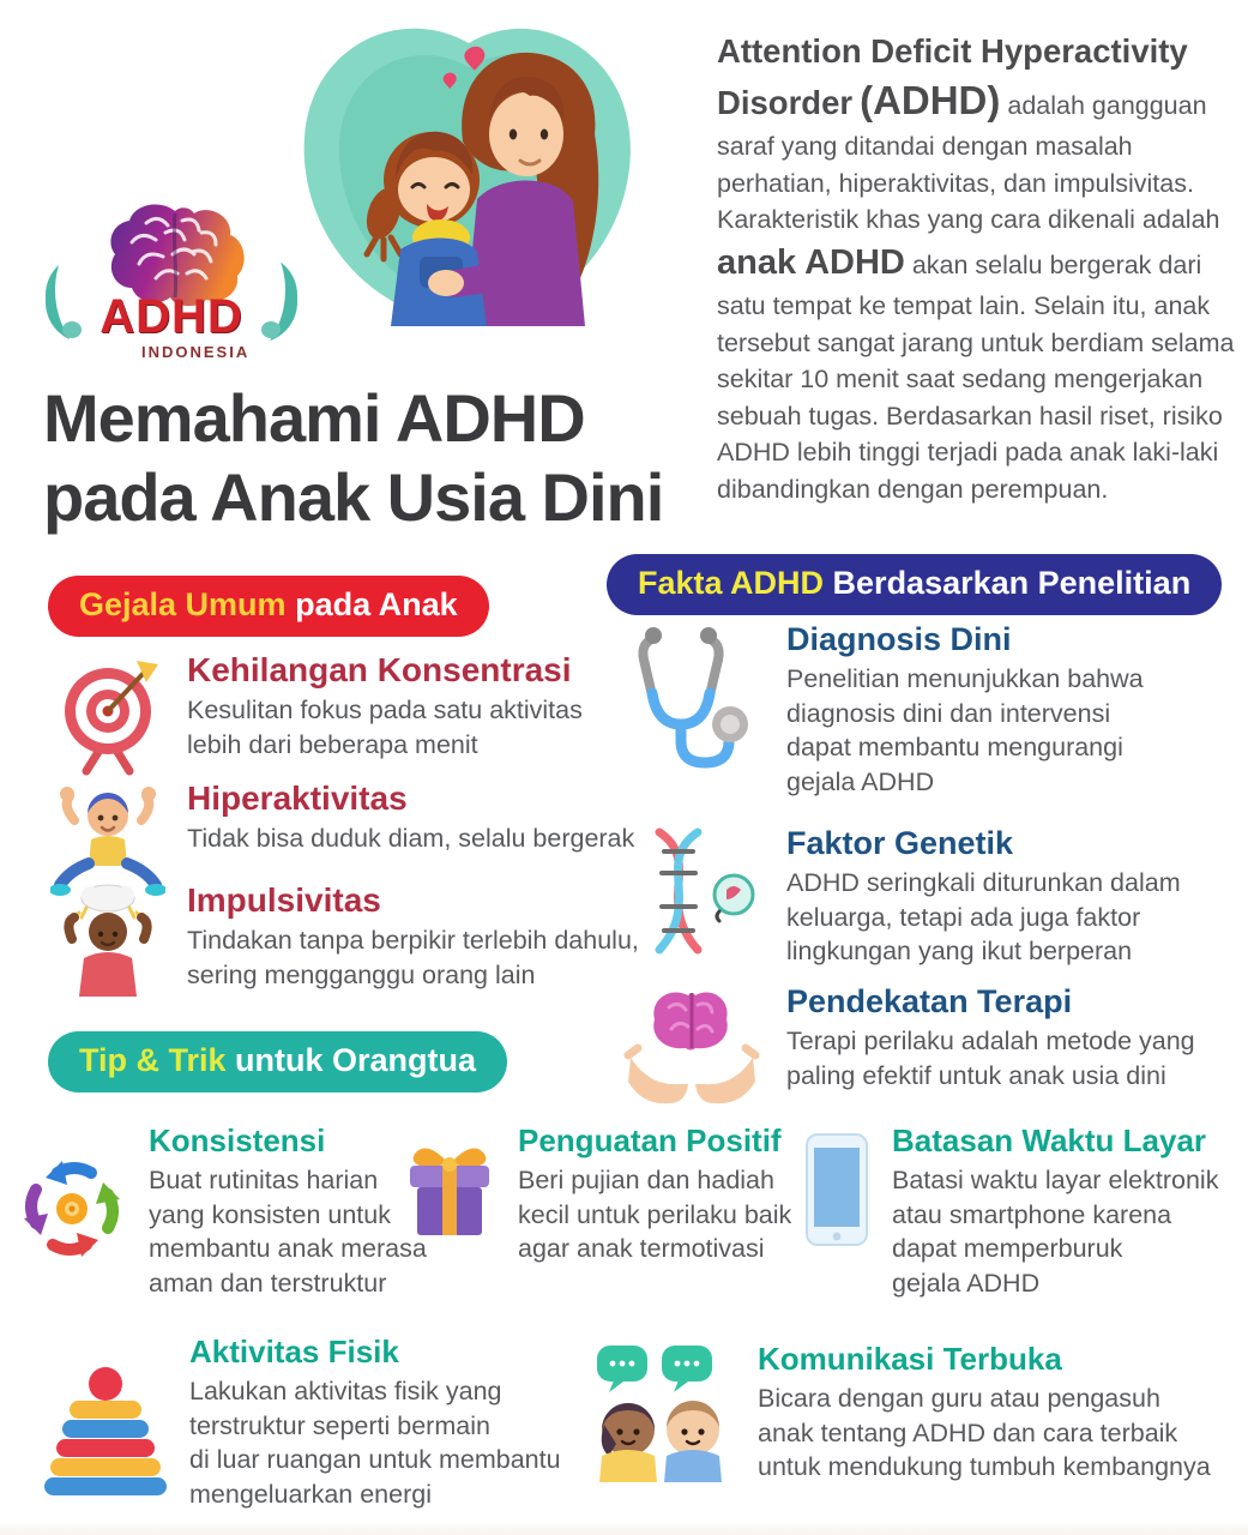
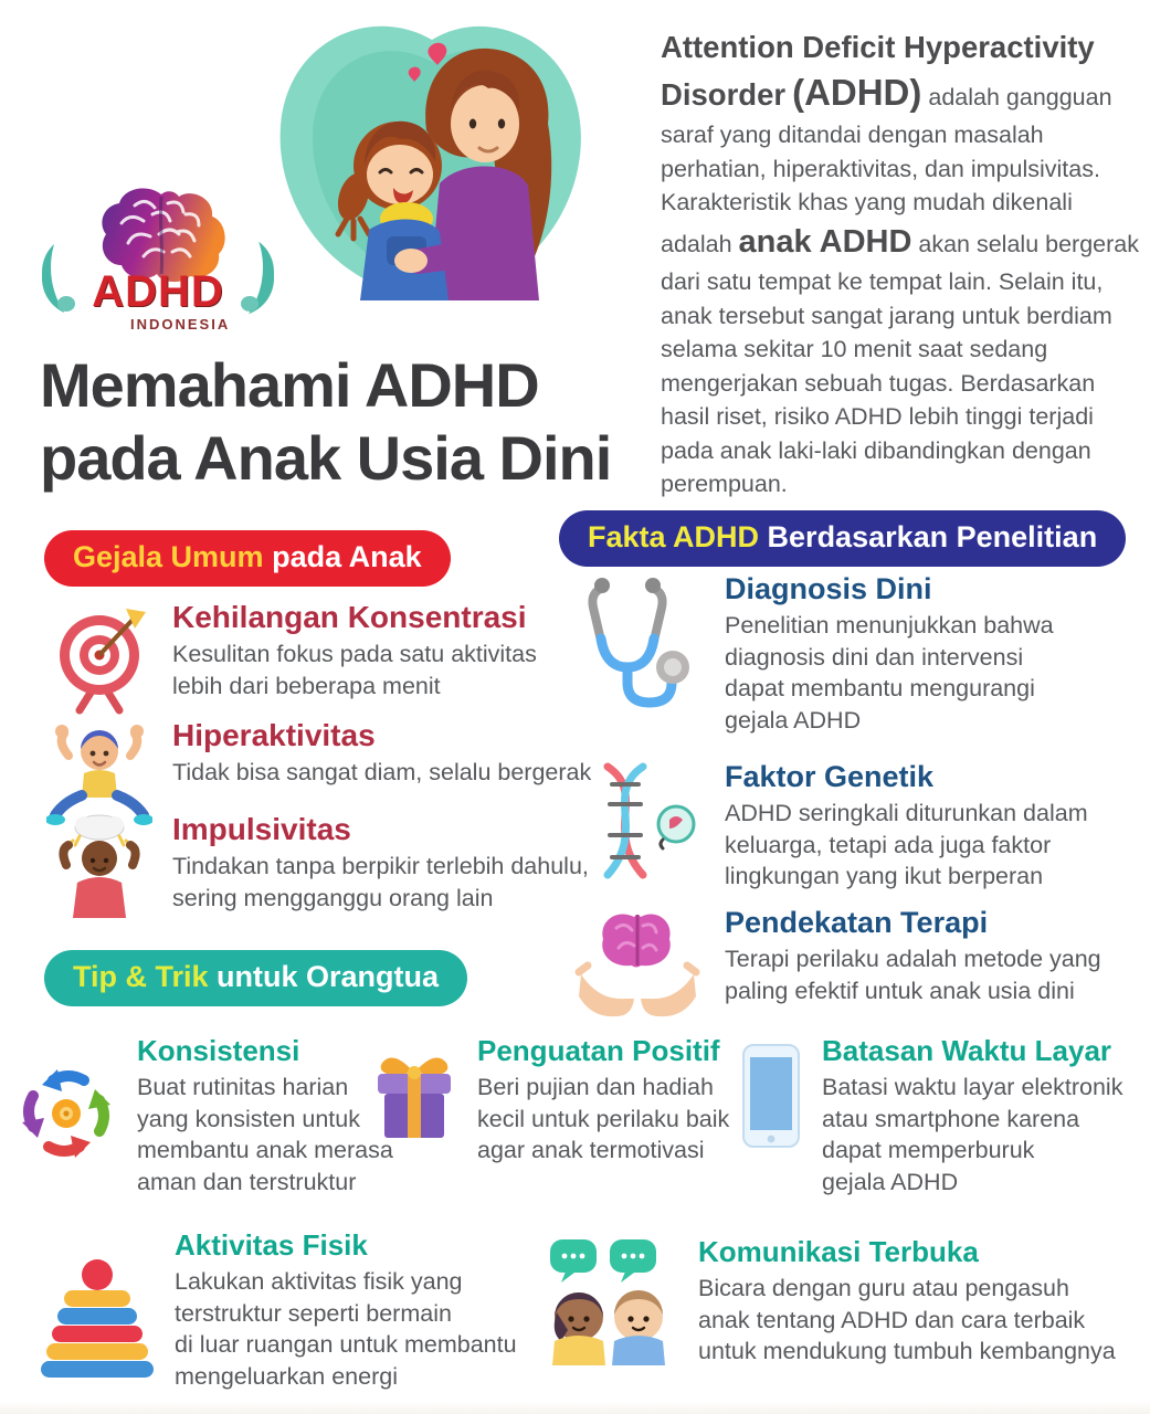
  ADHD
  INDONESIA
- Attention Deficit Hyperactivity Disorder (ADHD) adalah gangguan saraf yang ditandai dengan masalah perhatian, hiperaktivitas, dan impulsivitas. Karakteristik khas yang cara dikenali adalah anak ADHD akan selalu bergerak dari satu tempat ke tempat lain. Selain itu, anak tersebut sangat jarang untuk berdiam selama sekitar 10 menit saat sedang mengerjakan sebuah tugas. Berdasarkan hasil riset, risiko ADHD lebih tinggi terjadi pada anak laki-laki dibandingkan dengan perempuan.
+ Attention Deficit Hyperactivity Disorder (ADHD) adalah gangguan saraf yang ditandai dengan masalah perhatian, hiperaktivitas, dan impulsivitas. Karakteristik khas yang mudah dikenali adalah anak ADHD akan selalu bergerak dari satu tempat ke tempat lain. Selain itu, anak tersebut sangat jarang untuk berdiam selama sekitar 10 menit saat sedang mengerjakan sebuah tugas. Berdasarkan hasil riset, risiko ADHD lebih tinggi terjadi pada anak laki-laki dibandingkan dengan perempuan.
  Memahami ADHD
  pada Anak Usia Dini
  Gejala Umum pada Anak
  Fakta ADHD Berdasarkan Penelitian
  Tip & Trik untuk Orangtua
  Kehilangan Konsentrasi
  Kesulitan fokus pada satu aktivitas
  lebih dari beberapa menit
  Hiperaktivitas
- Tidak bisa duduk diam, selalu bergerak
+ Tidak bisa sangat diam, selalu bergerak
  Impulsivitas
  Tindakan tanpa berpikir terlebih dahulu,
  sering mengganggu orang lain
  Diagnosis Dini
  Penelitian menunjukkan bahwa
  diagnosis dini dan intervensi
  dapat membantu mengurangi
  gejala ADHD
  Faktor Genetik
  ADHD seringkali diturunkan dalam
  keluarga, tetapi ada juga faktor
  lingkungan yang ikut berperan
  Pendekatan Terapi
  Terapi perilaku adalah metode yang
  paling efektif untuk anak usia dini
  Konsistensi
  Buat rutinitas harian
  yang konsisten untuk
  membantu anak merasa
  aman dan terstruktur
  Penguatan Positif
  Beri pujian dan hadiah
  kecil untuk perilaku baik
  agar anak termotivasi
  Batasan Waktu Layar
  Batasi waktu layar elektronik
  atau smartphone karena
  dapat memperburuk
  gejala ADHD
  Aktivitas Fisik
  Lakukan aktivitas fisik yang
  terstruktur seperti bermain
  di luar ruangan untuk membantu
  mengeluarkan energi
  Komunikasi Terbuka
  Bicara dengan guru atau pengasuh
  anak tentang ADHD dan cara terbaik
  untuk mendukung tumbuh kembangnya
